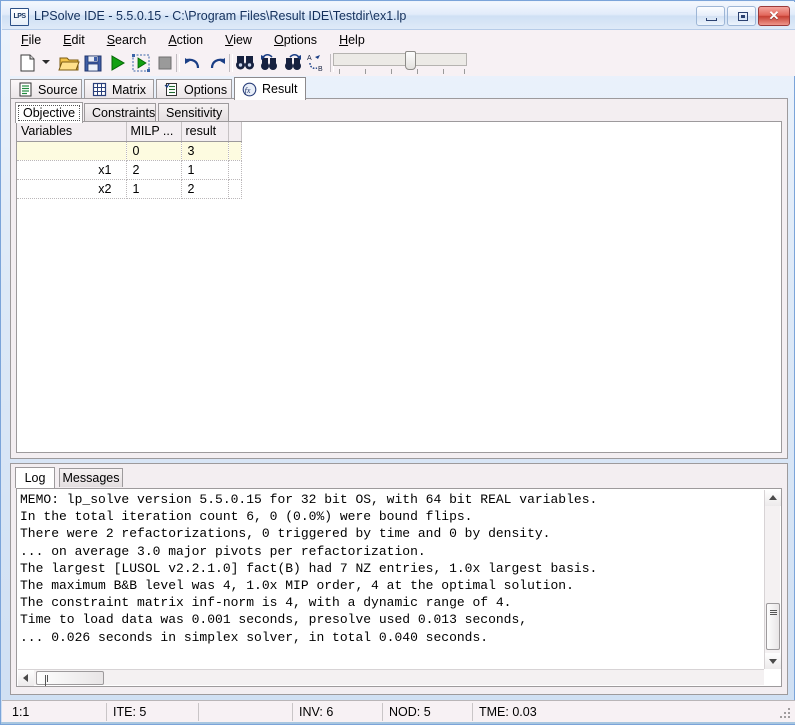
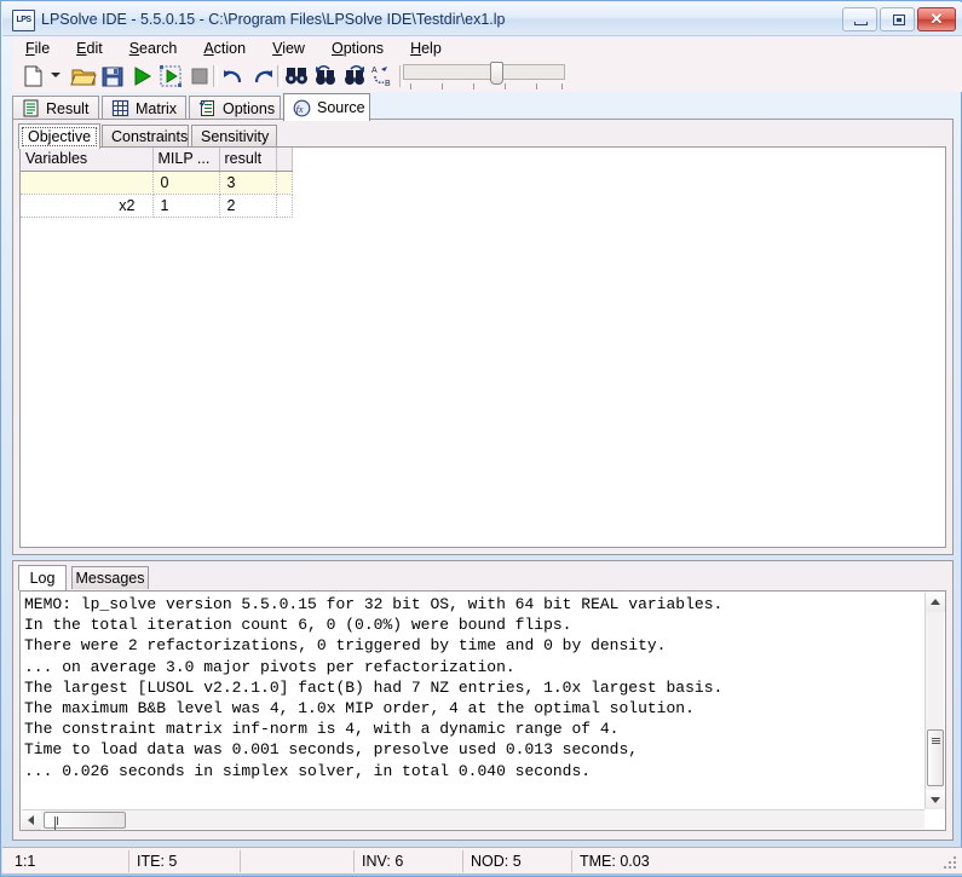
- LPSolve IDE - 5.5.0.15 - C:\Program Files\Result IDE\Testdir\ex1.lp
+ LPSolve IDE - 5.5.0.15 - C:\Program Files\LPSolve IDE\Testdir\ex1.lp
  ✕
  File
  Edit
  Search
  Action
  View
  Options
  Help
- Source
+ Result
  Matrix
  Options
  fx
- Result
+ Source
  Objective
  Constraints
  Sensitivity
  Variables	MILP ...	result
  	0	3
- x1	2	1
  x2	1	2
  Log
  Messages
  MEMO: lp_solve version 5.5.0.15 for 32 bit OS, with 64 bit REAL variables.
  In the total iteration count 6, 0 (0.0%) were bound flips.
  There were 2 refactorizations, 0 triggered by time and 0 by density.
  ... on average 3.0 major pivots per refactorization.
  The largest [LUSOL v2.2.1.0] fact(B) had 7 NZ entries, 1.0x largest basis.
  The maximum B&B level was 4, 1.0x MIP order, 4 at the optimal solution.
  The constraint matrix inf-norm is 4, with a dynamic range of 4.
  Time to load data was 0.001 seconds, presolve used 0.013 seconds,
  ... 0.026 seconds in simplex solver, in total 0.040 seconds.
  1:1
  ITE: 5
  INV: 6
  NOD: 5
  TME: 0.03
